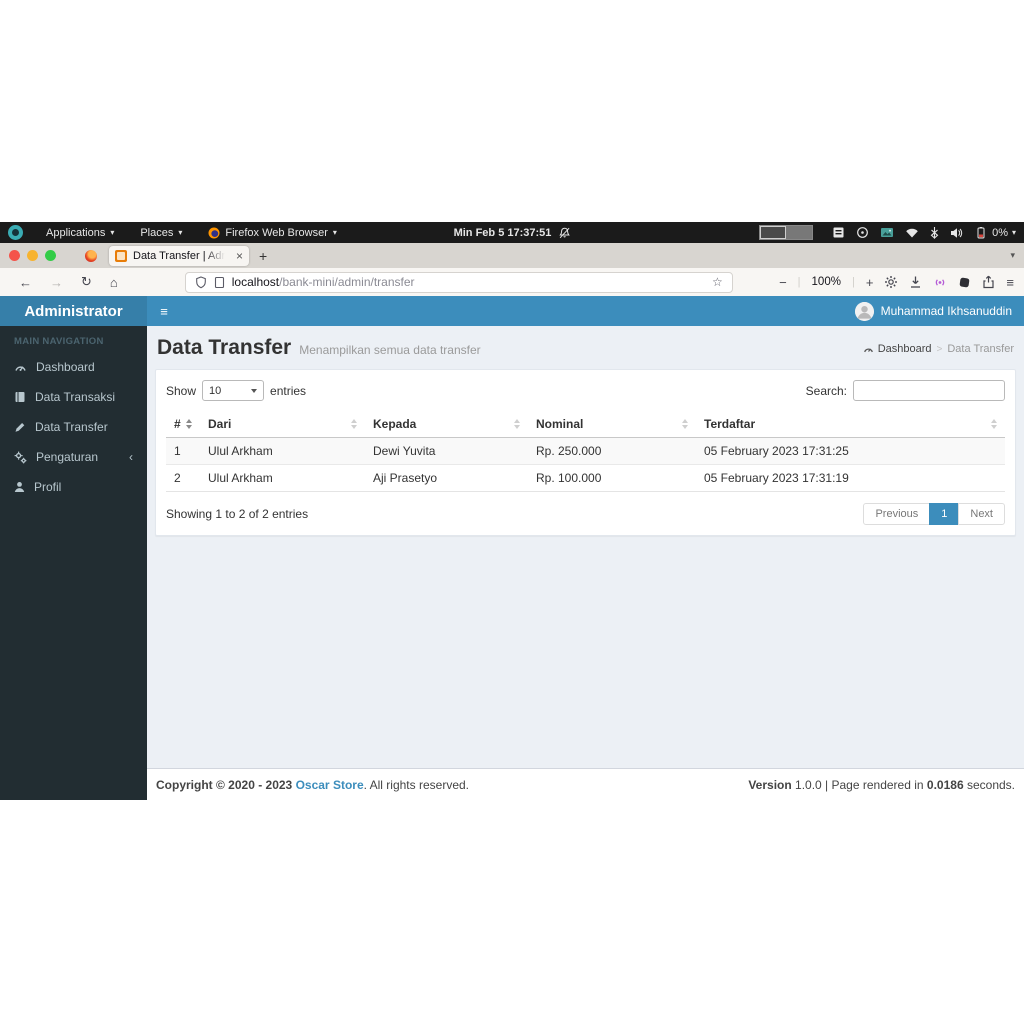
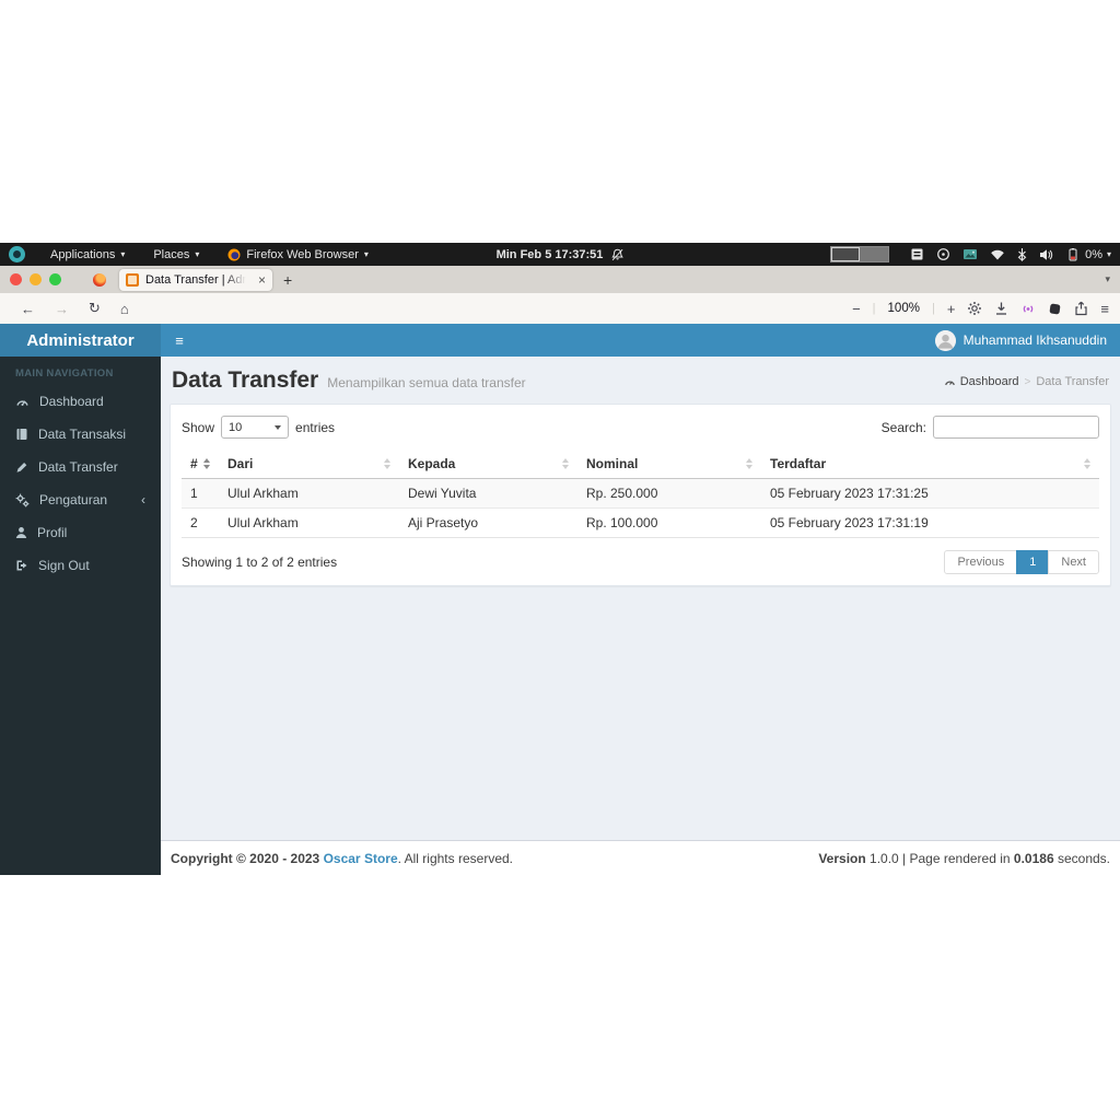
  Applications
  ▾
  Places
  ▾
  Firefox Web Browser
  ▾
  Min Feb 5 17:37:51
  0%
  ▾
  ×
  +
  ▾
  ←
  →
  ↻
  ⌂
- localhost/bank-mini/admin/transfer
- ☆
  −
  100%
  |
  +
  ≡
  Administrator
  ≡
  Muhammad Ikhsanuddin
  MAIN NAVIGATION
  Dashboard
  Data Transaksi
  Data Transfer
  Pengaturan
  ‹
  Profil
+ Sign Out
  Data Transfer
  Menampilkan semua data transfer
  Dashboard
  >
  Data Transfer
  Show
  10
  entries
  Search:
  #	Dari	Kepada	Nominal	Terdaftar
  1	Ulul Arkham	Dewi Yuvita	Rp. 250.000	05 February 2023 17:31:25
  2	Ulul Arkham	Aji Prasetyo	Rp. 100.000	05 February 2023 17:31:19
  Showing 1 to 2 of 2 entries
  Previous
  1
  Next
  Copyright © 2020 - 2023 Oscar Store. All rights reserved.
  Version 1.0.0 | Page rendered in 0.0186 seconds.
